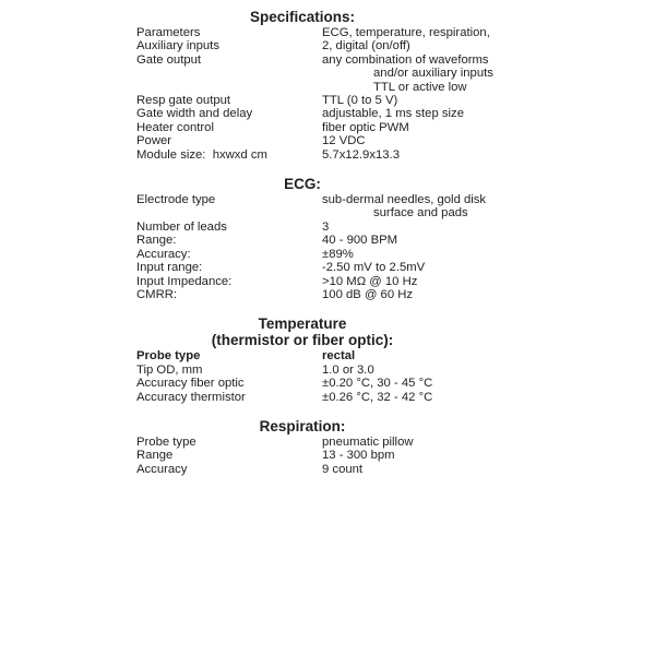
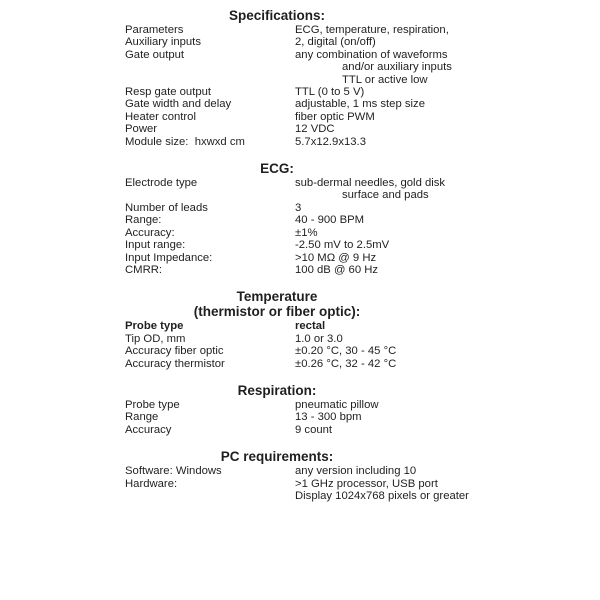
  Specifications:
  Parameters
  ECG, temperature, respiration,
  Auxiliary inputs
  2, digital (on/off)
  Gate output
  any combination of waveforms
  and/or auxiliary inputs
  TTL or active low
  Resp gate output
  TTL (0 to 5 V)
  Gate width and delay
  adjustable, 1 ms step size
  Heater control
  fiber optic PWM
  Power
  12 VDC
  Module size: hxwxd cm
  5.7x12.9x13.3
  ECG:
  Electrode type
  sub-dermal needles, gold disk
  surface and pads
  Number of leads
  3
  Range:
  40 - 900 BPM
  Accuracy:
- ±89%
+ ±1%
  Input range:
  -2.50 mV to 2.5mV
  Input Impedance:
- >10 MΩ @ 10 Hz
+ >10 MΩ @ 9 Hz
  CMRR:
  100 dB @ 60 Hz
  Temperature
  (thermistor or fiber optic):
  Probe type
  rectal
  Tip OD, mm
  1.0 or 3.0
  Accuracy fiber optic
  ±0.20 °C, 30 - 45 °C
  Accuracy thermistor
  ±0.26 °C, 32 - 42 °C
  Respiration:
  Probe type
  pneumatic pillow
  Range
  13 - 300 bpm
  Accuracy
  9 count
+ PC requirements:
+ Software: Windows
+ any version including 10
+ Hardware:
+ >1 GHz processor, USB port
+ Display 1024x768 pixels or greater
